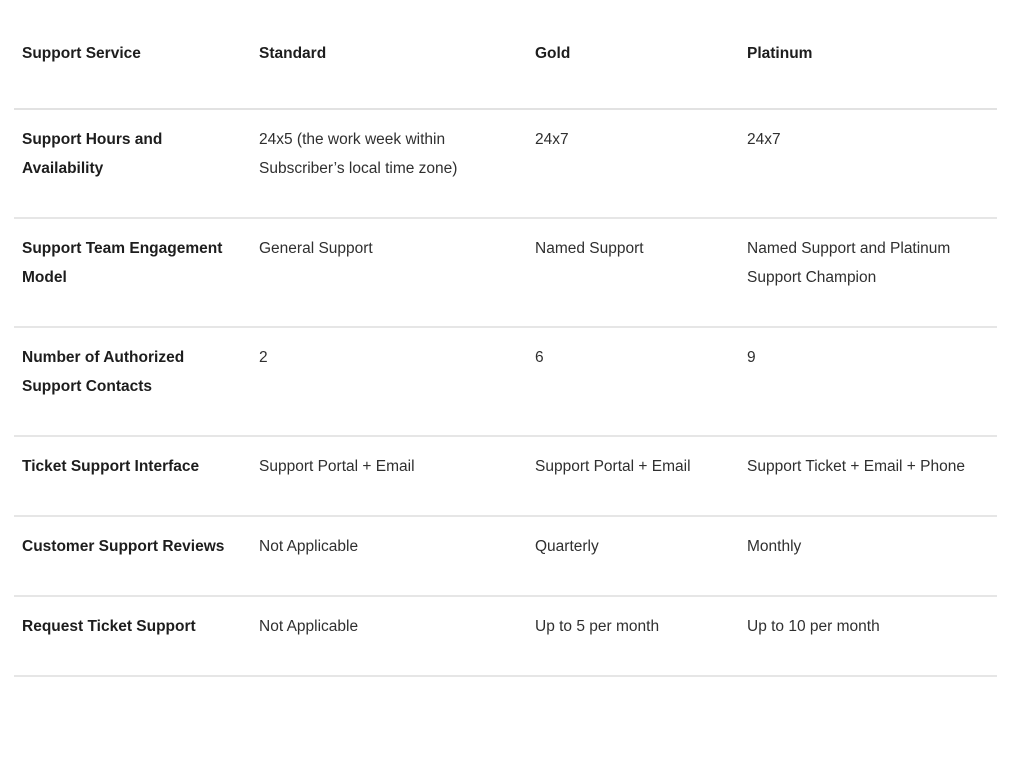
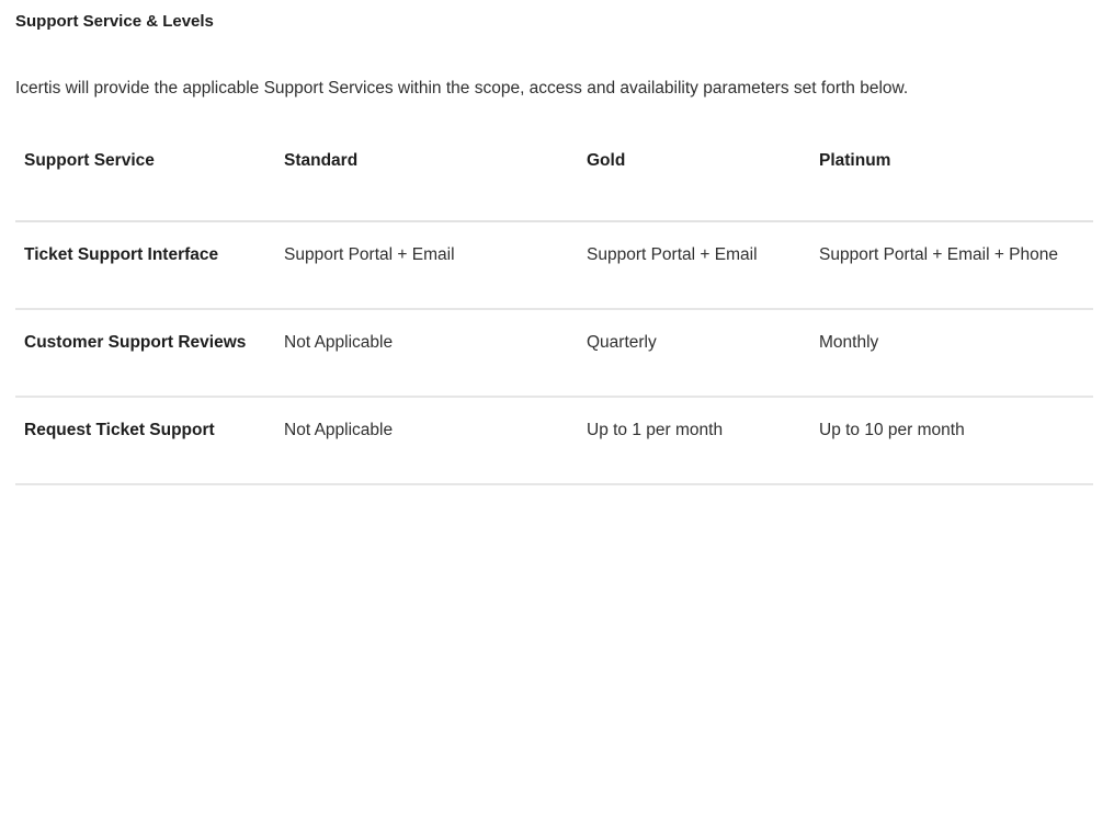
+ Support Service & Levels
+ Icertis will provide the applicable Support Services within the scope, access and availability parameters set forth below.
  Support Service	Standard	Gold	Platinum
- Support Hours and Availability	24x5 (the work week within Subscriber’s local time zone)	24x7	24x7
- Support Team Engagement Model	General Support	Named Support	Named Support and Platinum Support Champion
- Number of Authorized Support Contacts	2	6	9
- Ticket Support Interface	Support Portal + Email	Support Portal + Email	Support Ticket + Email + Phone
+ Ticket Support Interface	Support Portal + Email	Support Portal + Email	Support Portal + Email + Phone
  Customer Support Reviews	Not Applicable	Quarterly	Monthly
- Request Ticket Support	Not Applicable	Up to 5 per month	Up to 10 per month
+ Request Ticket Support	Not Applicable	Up to 1 per month	Up to 10 per month
